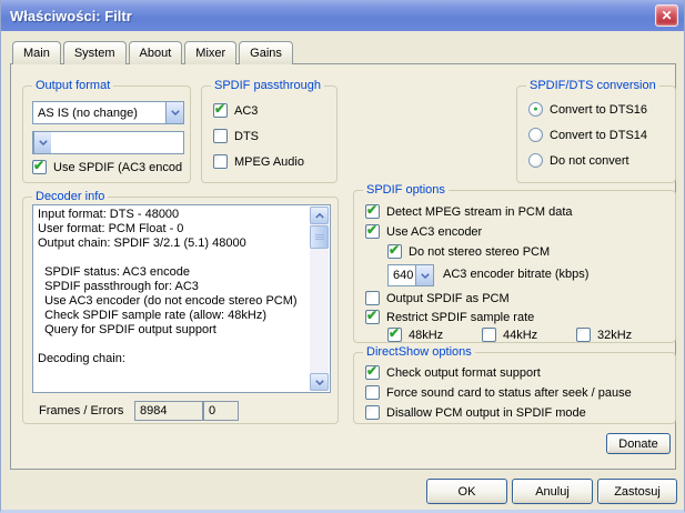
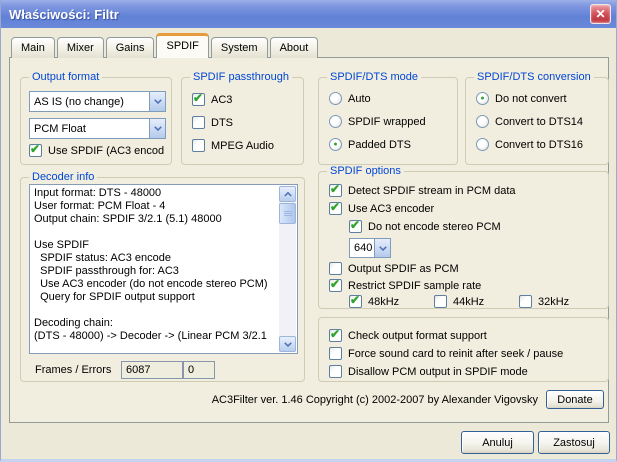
  Właściwości: Filtr
  ✕
  Main
- System
+ Mixer
- About
+ Gains
+ SPDIF
- Mixer
+ System
- Gains
+ About
  Output format
  AS IS (no change)
+ PCM Float
  ✔
  Use SPDIF (AC3 encod
  SPDIF passthrough
  ✔
  AC3
  DTS
  MPEG Audio
+ SPDIF/DTS mode
+ Auto
+ SPDIF wrapped
+ Padded DTS
  SPDIF/DTS conversion
- Convert to DTS16
+ Do not convert
  Convert to DTS14
- Do not convert
+ Convert to DTS16
  Decoder info
  Input format: DTS - 48000
- User format: PCM Float - 0
+ User format: PCM Float - 4
  Output chain: SPDIF 3/2.1 (5.1) 48000
+ Use SPDIF
  SPDIF status: AC3 encode
  SPDIF passthrough for: AC3
  Use AC3 encoder (do not encode stereo PCM)
- Check SPDIF sample rate (allow: 48kHz)
  Query for SPDIF output support
  Decoding chain:
+ (DTS - 48000) -> Decoder -> (Linear PCM 3/2.1
  Frames / Errors
- 8984
+ 6087
  0
  SPDIF options
  ✔
- Detect MPEG stream in PCM data
+ Detect SPDIF stream in PCM data
  ✔
  Use AC3 encoder
  ✔
- Do not stereo stereo PCM
+ Do not encode stereo PCM
  640
- AC3 encoder bitrate (kbps)
  Output SPDIF as PCM
  ✔
  Restrict SPDIF sample rate
  ✔
  48kHz
  44kHz
  32kHz
- DirectShow options
  ✔
  Check output format support
- Force sound card to status after seek / pause
+ Force sound card to reinit after seek / pause
  Disallow PCM output in SPDIF mode
+ AC3Filter ver. 1.46 Copyright (c) 2002-2007 by Alexander Vigovsky
  Donate
- OK
  Anuluj
  Zastosuj
